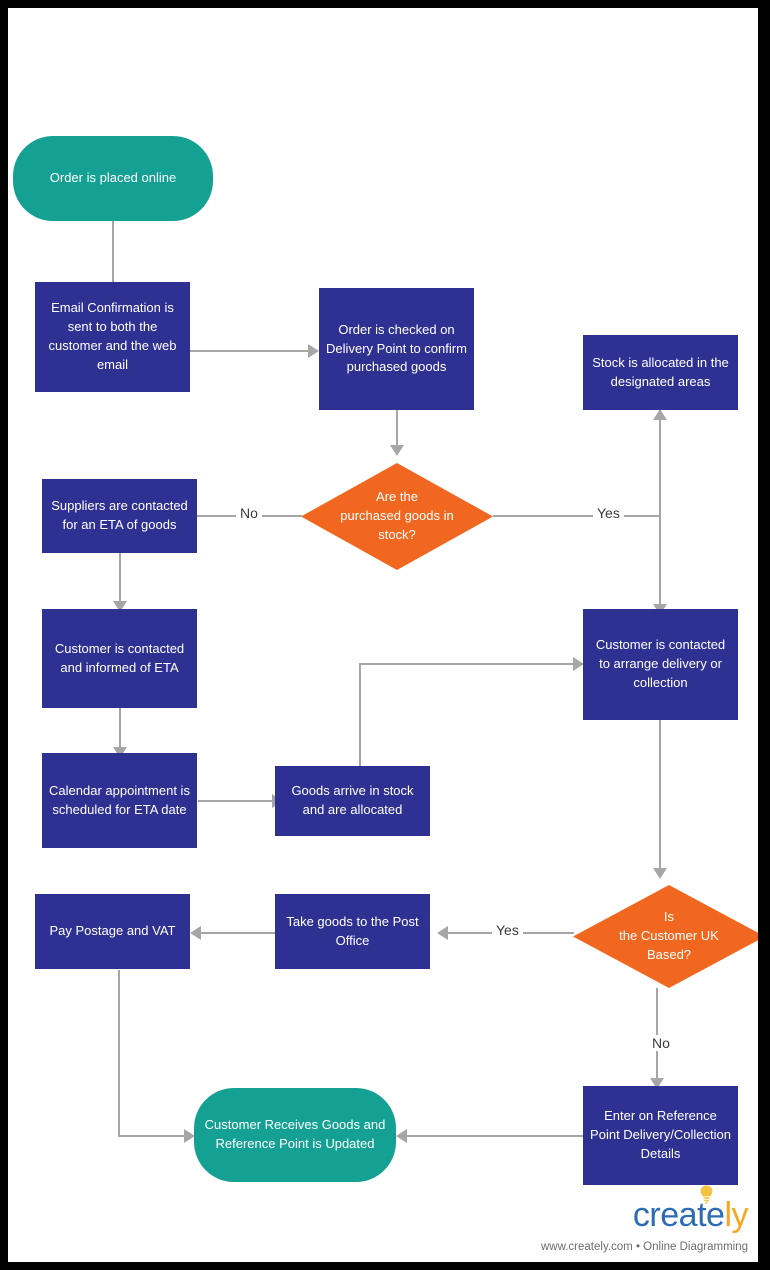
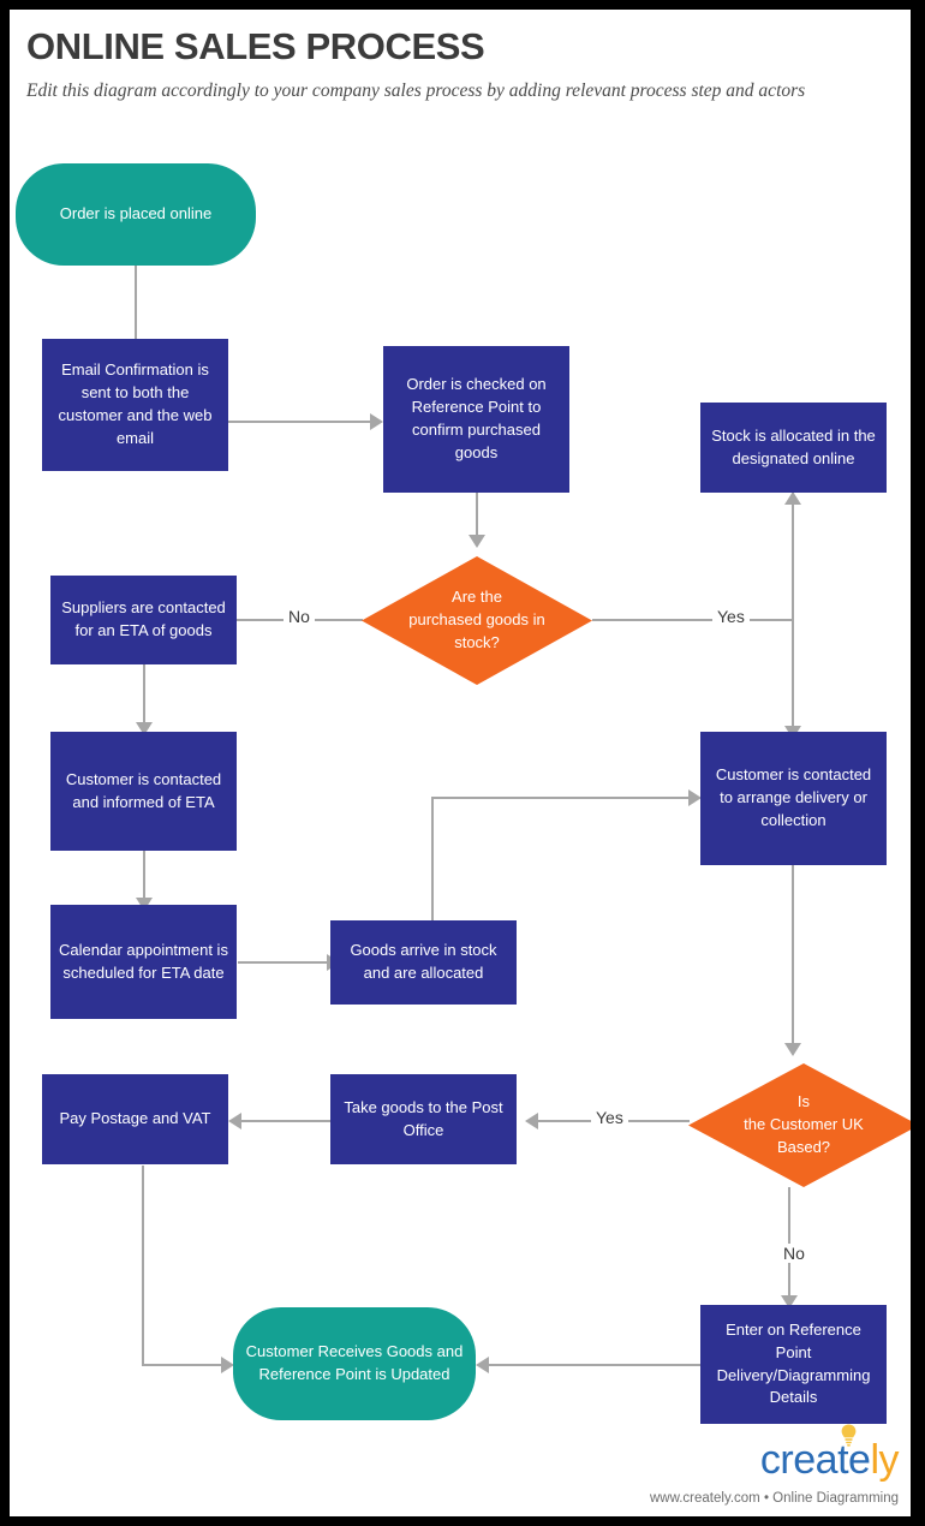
+ ONLINE SALES PROCESS
+ Edit this diagram accordingly to your company sales process by adding relevant process step and actors
  No
  Yes
  Yes
  No
  Order is placed online
  Email Confirmation is sent to both the customer and the web email
- Order is checked on Delivery Point to confirm purchased goods
+ Order is checked on Reference Point to confirm purchased goods
- Stock is allocated in the designated areas
+ Stock is allocated in the designated online
  Are the
  purchased goods in
  stock?
  Suppliers are contacted for an ETA of goods
  Customer is contacted and informed of ETA
  Customer is contacted to arrange delivery or collection
  Calendar appointment is scheduled for ETA date
  Goods arrive in stock and are allocated
  Is
  the Customer UK
  Based?
  Take goods to the Post Office
  Pay Postage and VAT
- Enter on Reference Point Delivery/Collection Details
+ Enter on Reference Point Delivery/Diagramming Details
  Customer Receives Goods and Reference Point is Updated
  creately
  www.creately.com • Online Diagramming
